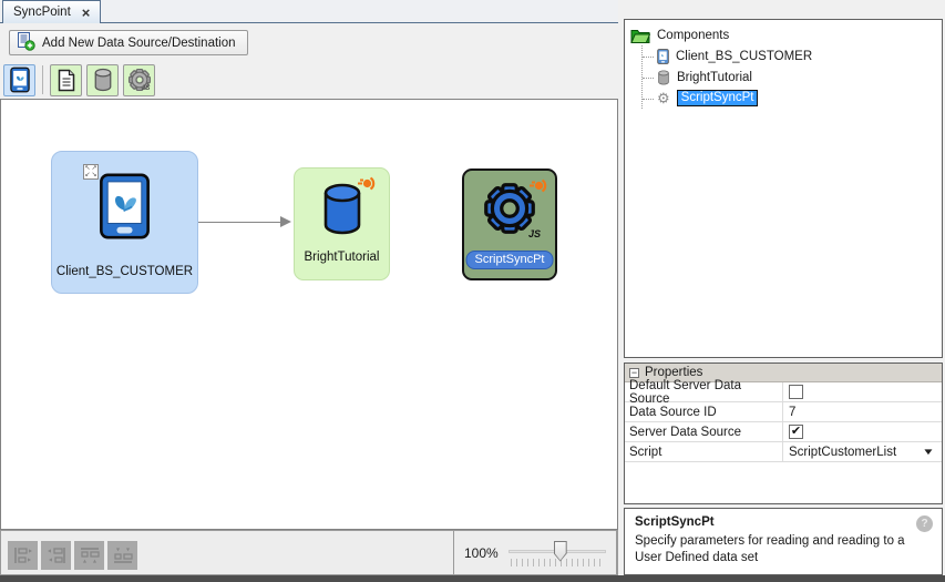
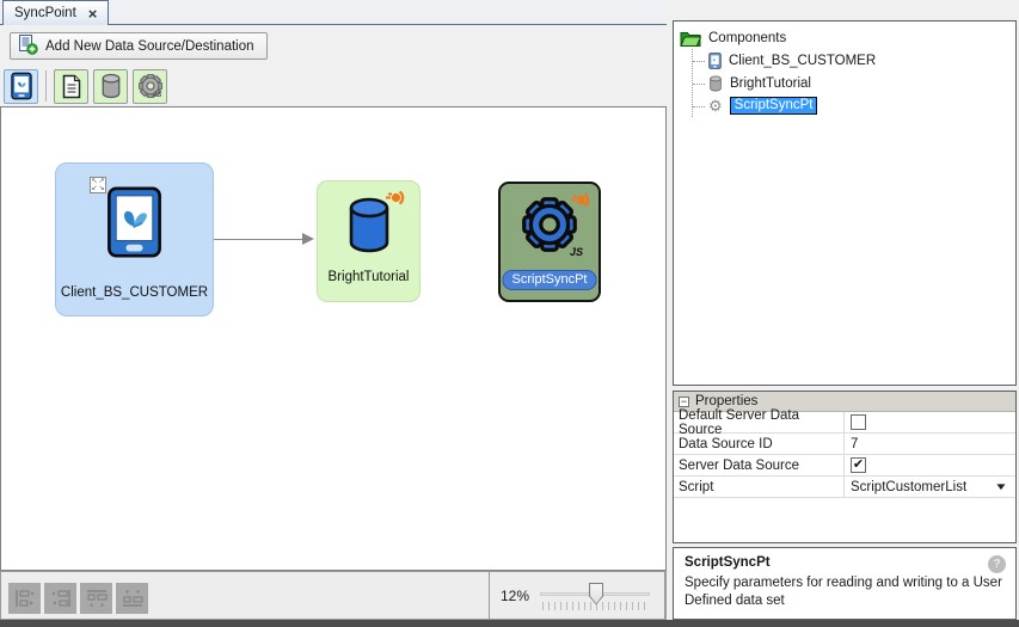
  SyncPoint
  ×
  Add New Data Source/Destination
  Client_BS_CUSTOMER
  BrightTutorial
  JS
  ScriptSyncPt
- 100%
+ 12%
  Components
  Client_BS_CUSTOMER
  BrightTutorial
  ⚙
  ScriptSyncPt
  −
  Properties
  Default Server Data Source
  Data Source ID
  7
  Server Data Source
  ✔
  Script
  ScriptCustomerList
  ▼
  ScriptSyncPt
  ?
- Specify parameters for reading and reading to a User Defined data set
+ Specify parameters for reading and writing to a User Defined data set
